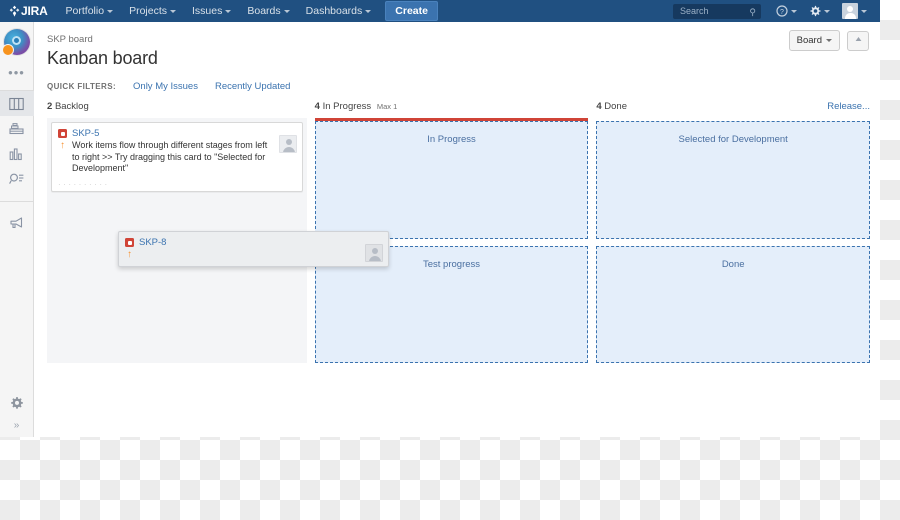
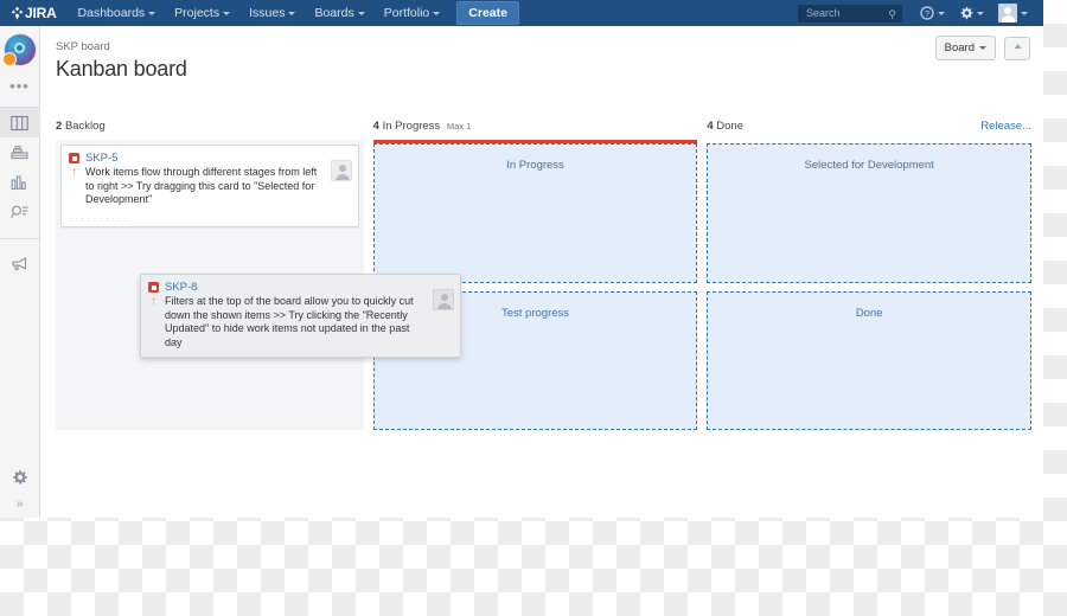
  JIRA
- Portfolio
+ Dashboards
  Projects
  Issues
  Boards
- Dashboards
+ Portfolio
  Create
  Search
  ⚲
  •••
  »
  SKP board
  Kanban board
- QUICK FILTERS:
- Only My Issues
- Recently Updated
  Board
  2 Backlog
  4 In Progress Max 1
  4 Done
  Release...
  SKP-5
  ↑
  Work items flow through different stages from left to right >> Try dragging this card to "Selected for Development"
  ··········
  In Progress
  Test progress
  Selected for Development
  Done
  SKP-8
  ↑
+ Filters at the top of the board allow you to quickly cut down the shown items >> Try clicking the "Recently Updated" to hide work items not updated in the past day
